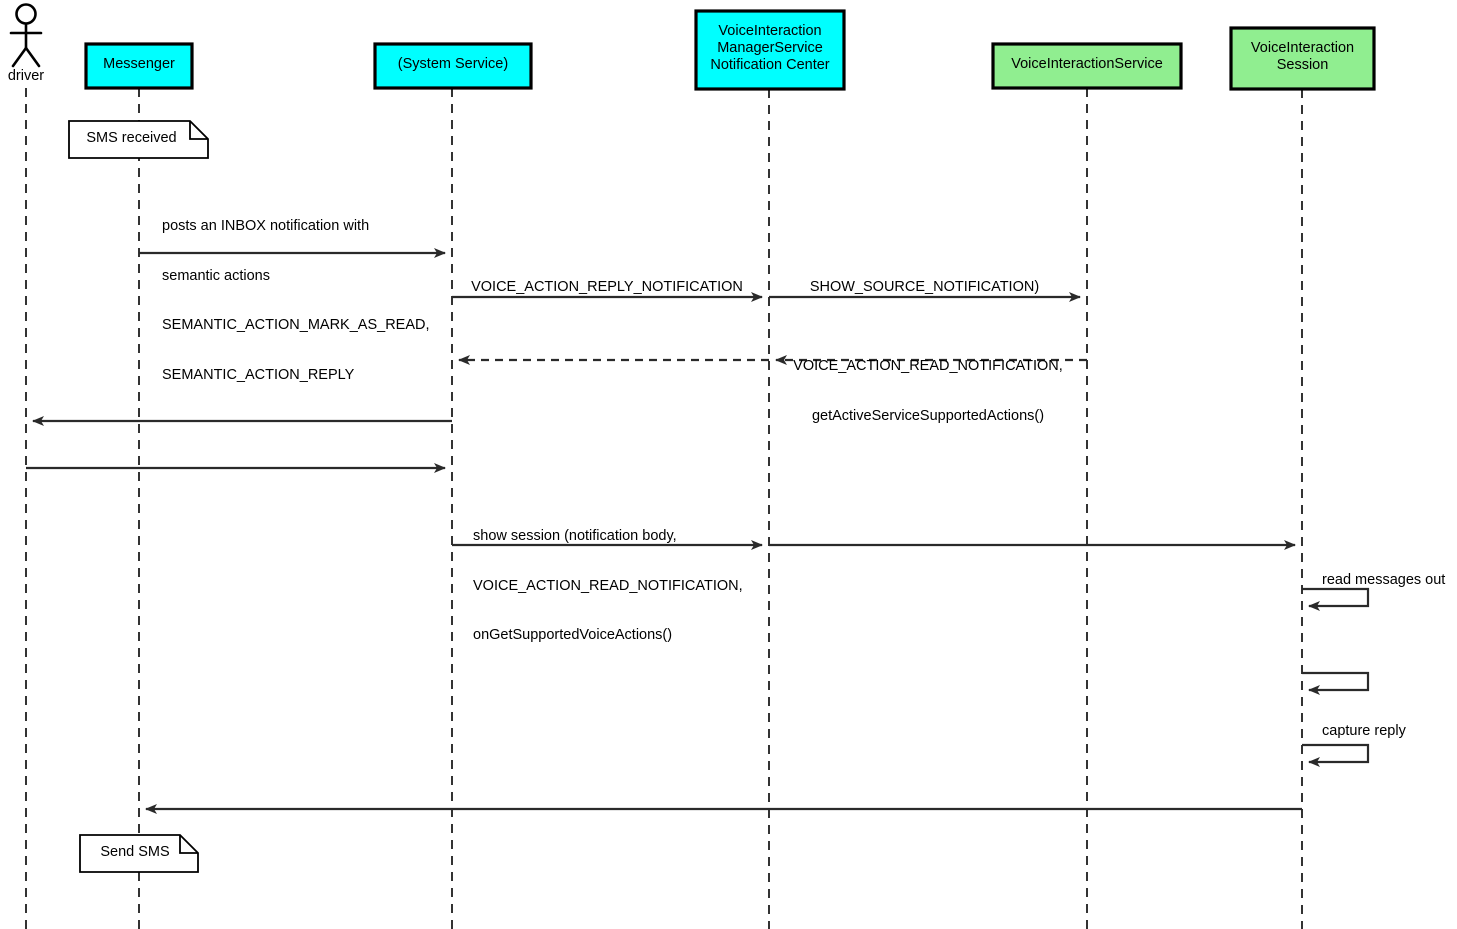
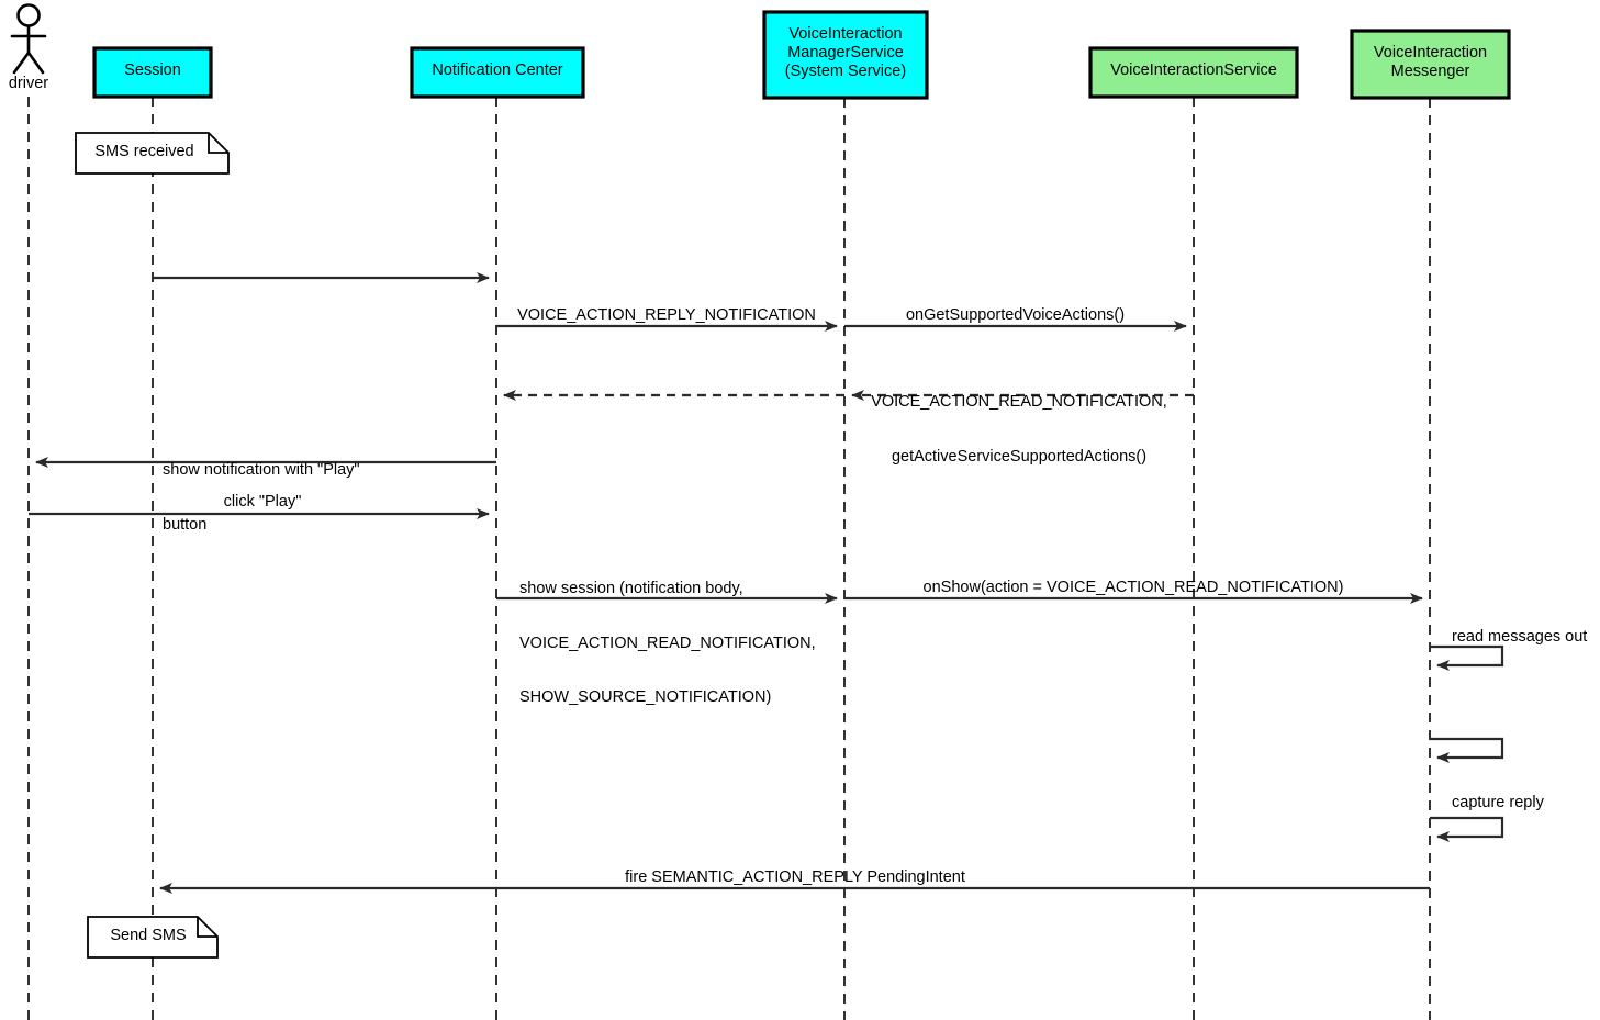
  driver
- Messenger
+ Session
- (System Service)
+ Notification Center
  VoiceInteraction
  ManagerService
- Notification Center
+ (System Service)
  VoiceInteractionService
  VoiceInteraction
- Session
+ Messenger
  SMS received
  Send SMS
- posts an INBOX notification with
- semantic actions
- SEMANTIC_ACTION_MARK_AS_READ,
- SEMANTIC_ACTION_REPLY
  VOICE_ACTION_REPLY_NOTIFICATION
- SHOW_SOURCE_NOTIFICATION)
+ onGetSupportedVoiceActions()
  VOICE_ACTION_READ_NOTIFICATION,
  getActiveServiceSupportedActions()
+ show notification with "Play"
+ button
+ click "Play"
  show session (notification body,
  VOICE_ACTION_READ_NOTIFICATION,
- onGetSupportedVoiceActions()
+ SHOW_SOURCE_NOTIFICATION)
+ onShow(action = VOICE_ACTION_READ_NOTIFICATION)
+ fire SEMANTIC_ACTION_REPLY PendingIntent
  read messages out
  capture reply
